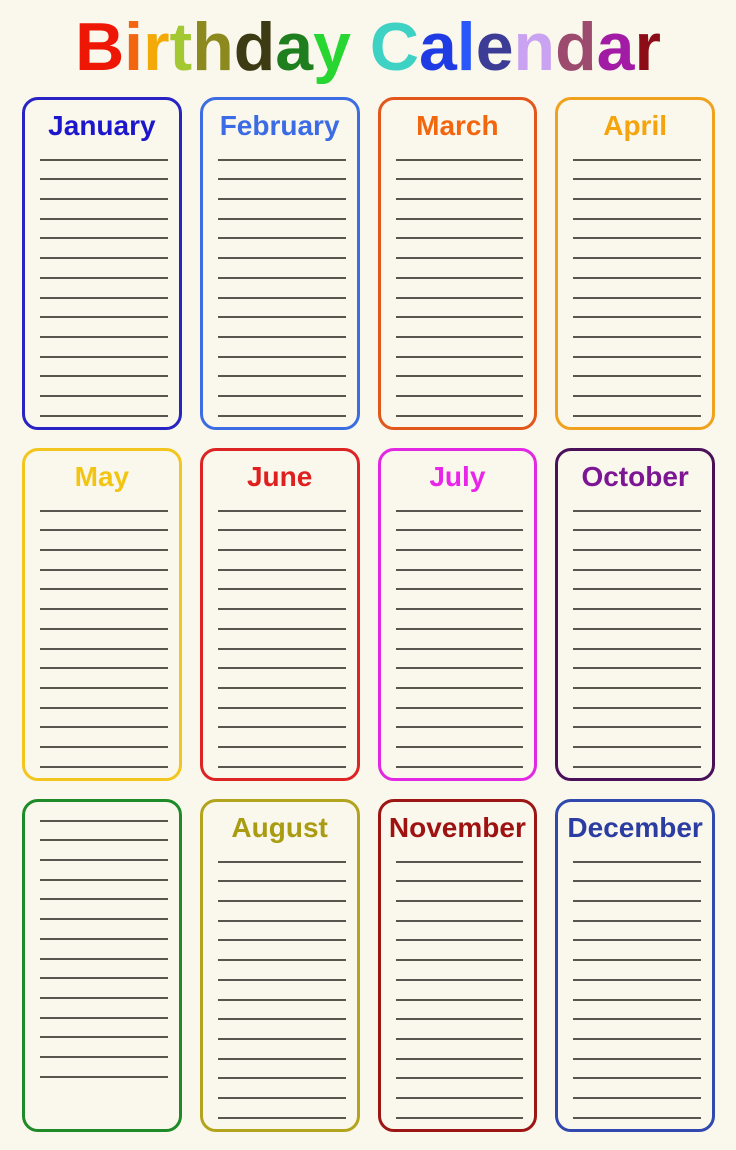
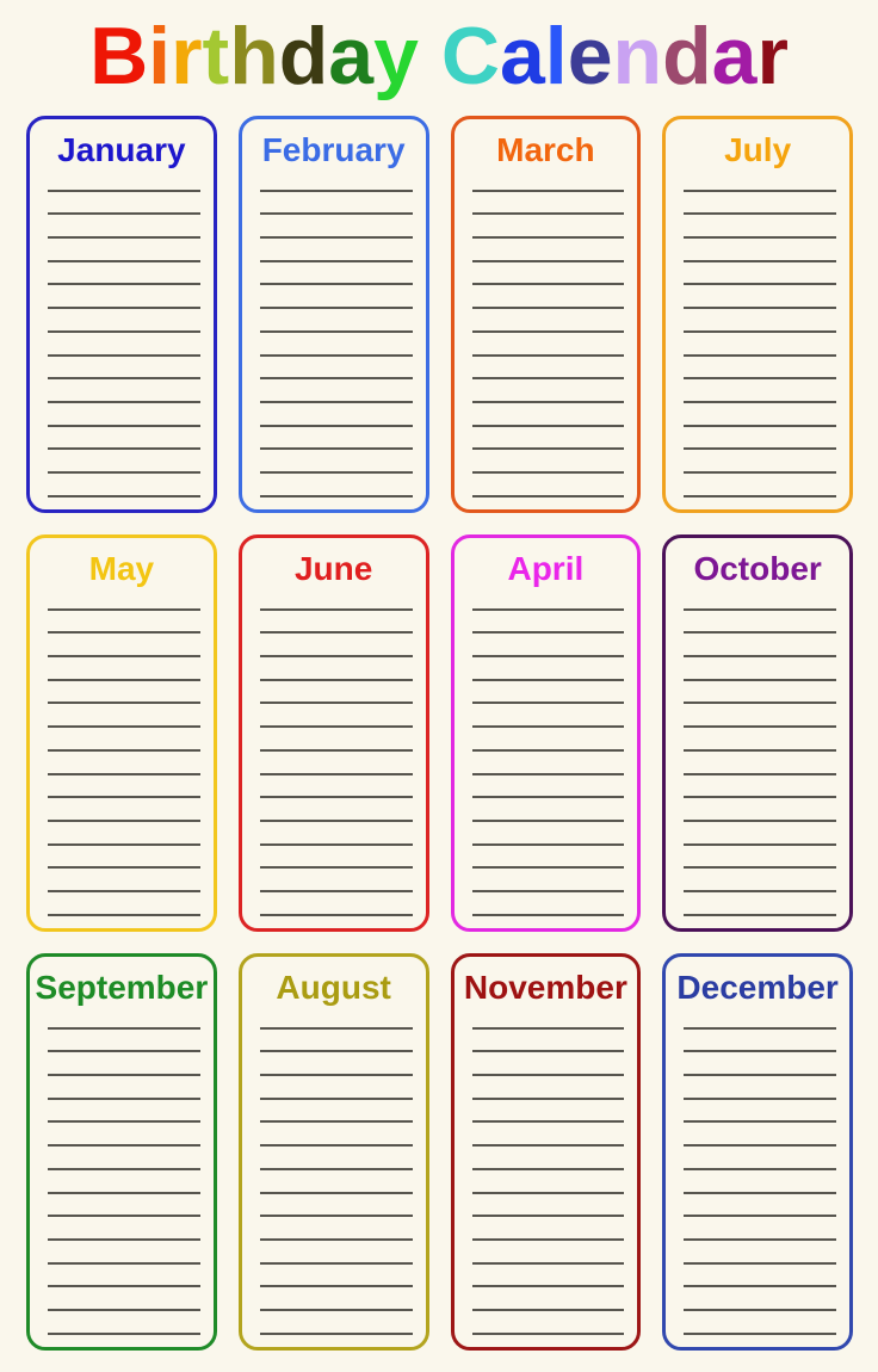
  Birthday Calendar
  January
  February
  March
- April
+ July
  May
  June
- July
+ April
  October
+ September
  August
  November
  December
